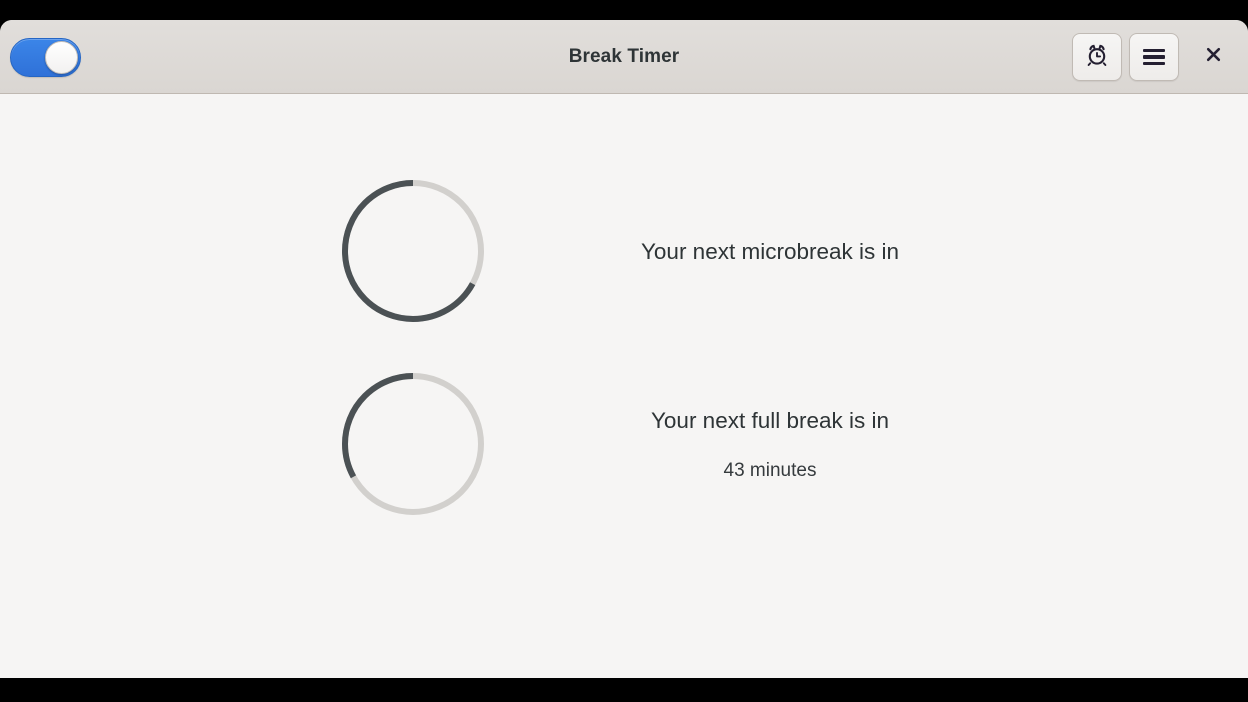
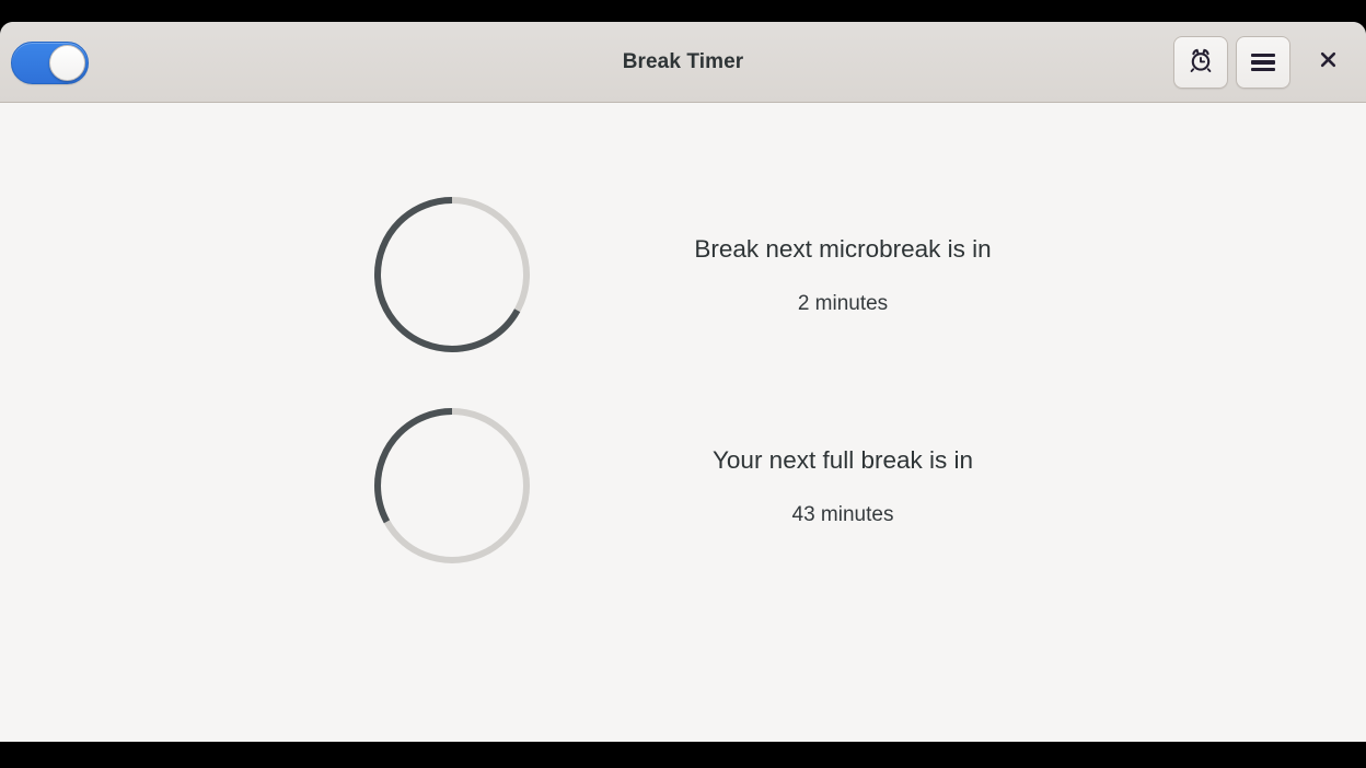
  Break Timer
- Your next microbreak is in
+ Break next microbreak is in
+ 2 minutes
  Your next full break is in
  43 minutes
